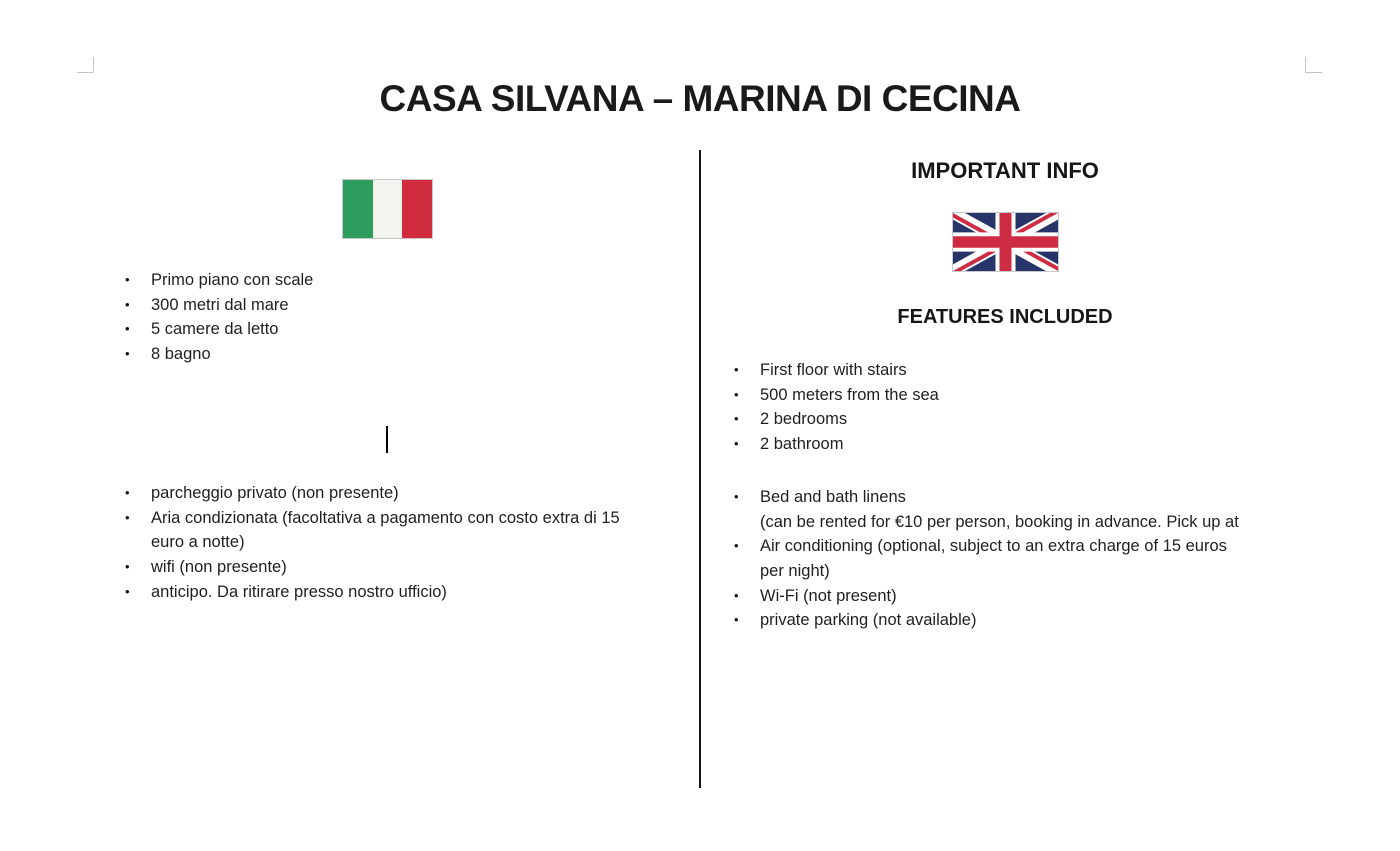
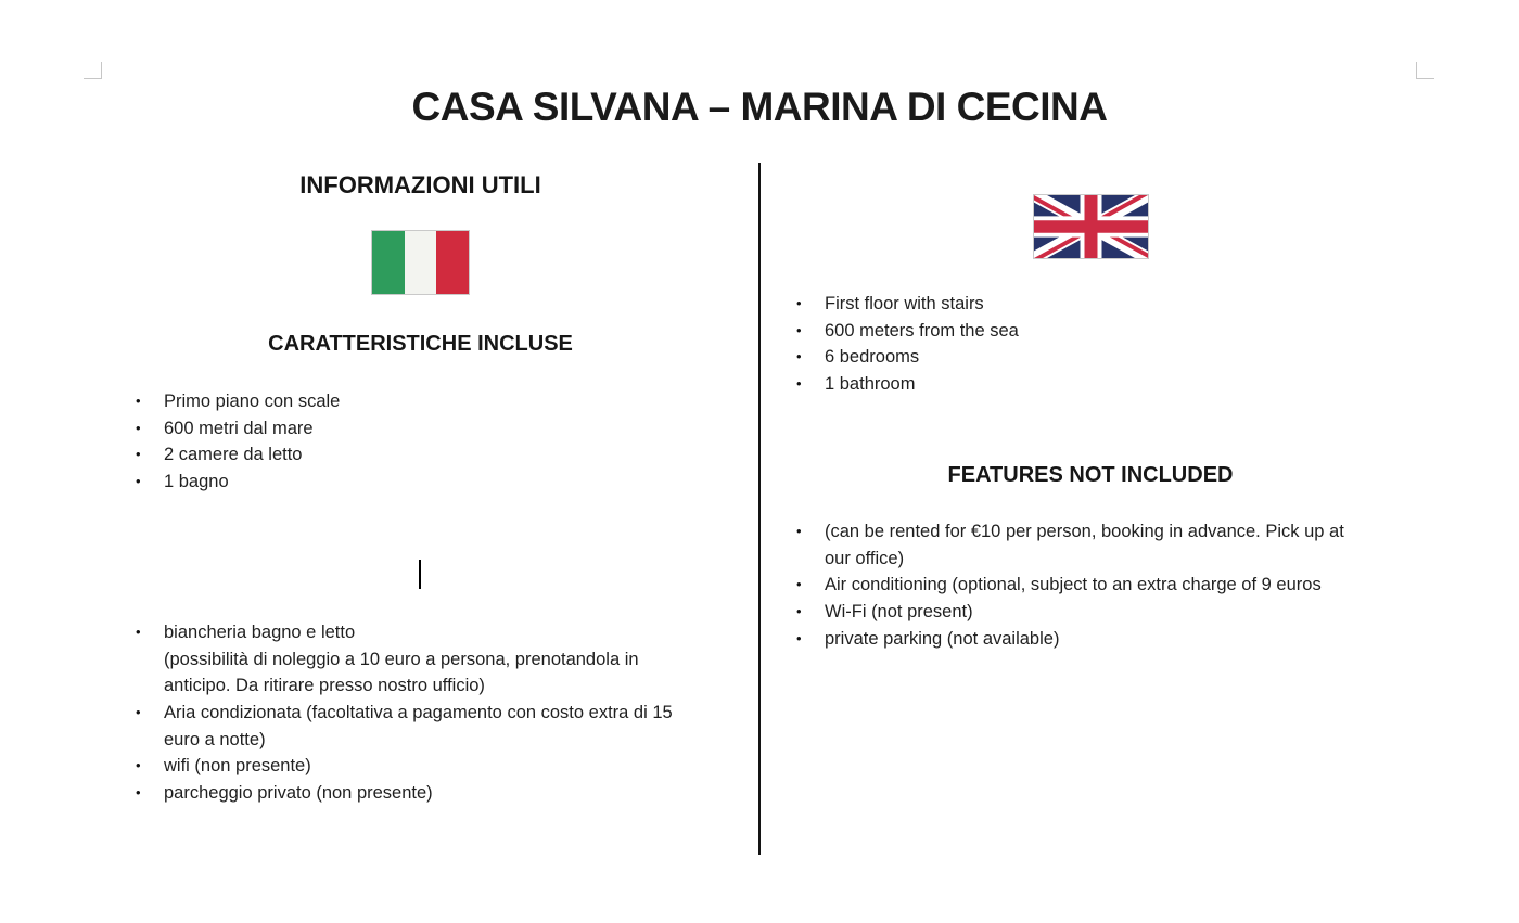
  CASA SILVANA – MARINA DI CECINA
+ INFORMAZIONI UTILI
+ CARATTERISTICHE INCLUSE
  •
  Primo piano con scale
  •
- 300 metri dal mare
+ 600 metri dal mare
  •
- 5 camere da letto
+ 2 camere da letto
  •
- 8 bagno
+ 1 bagno
  •
+ biancheria bagno e letto
+ (possibilità di noleggio a 10 euro a persona, prenotandola in
- parcheggio privato (non presente)
+ anticipo. Da ritirare presso nostro ufficio)
  •
  Aria condizionata (facoltativa a pagamento con costo extra di 15
  euro a notte)
  •
  wifi (non presente)
  •
- anticipo. Da ritirare presso nostro ufficio)
+ parcheggio privato (non presente)
- IMPORTANT INFO
- FEATURES INCLUDED
  •
  First floor with stairs
  •
- 500 meters from the sea
+ 600 meters from the sea
  •
- 2 bedrooms
+ 6 bedrooms
  •
- 2 bathroom
+ 1 bathroom
+ FEATURES NOT INCLUDED
  •
- Bed and bath linens
  (can be rented for €10 per person, booking in advance. Pick up at
+ our office)
  •
- Air conditioning (optional, subject to an extra charge of 15 euros
+ Air conditioning (optional, subject to an extra charge of 9 euros
- per night)
  •
  Wi-Fi (not present)
  •
  private parking (not available)
